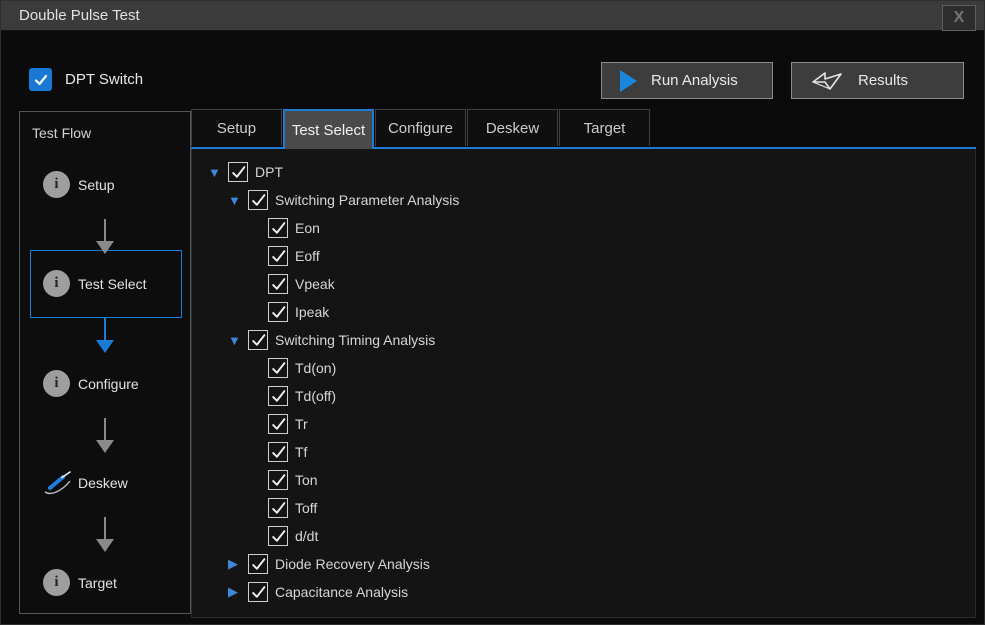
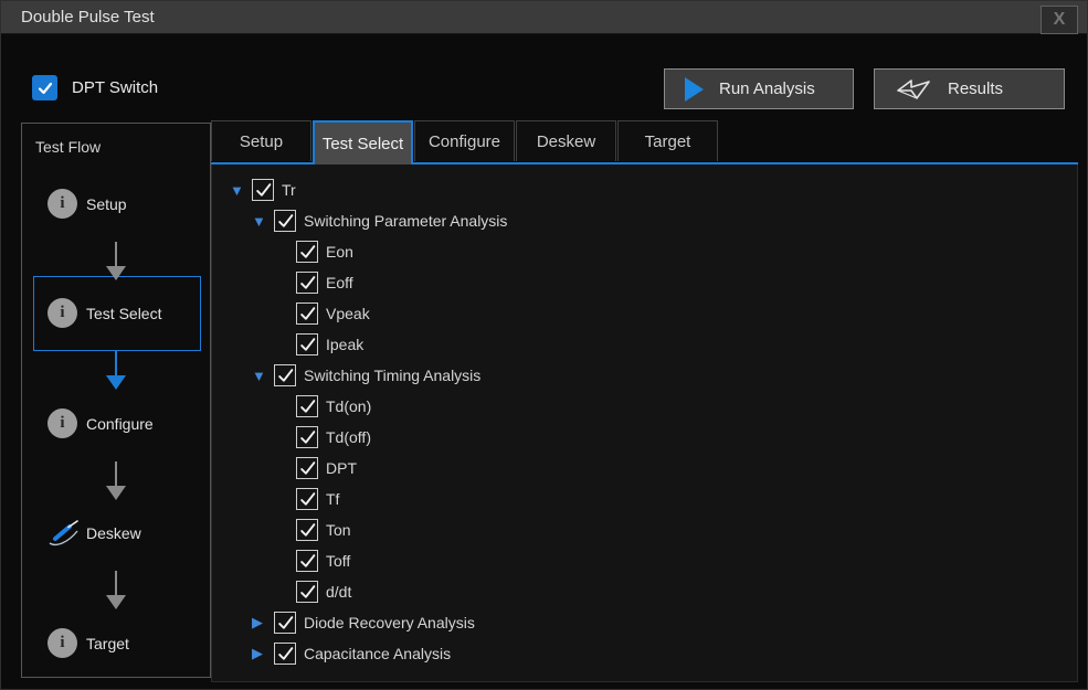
  Double Pulse Test
  X
  DPT Switch
  Run Analysis
  Results
  Test Flow
  i
  Setup
  i
  Test Select
  i
  Configure
  Deskew
  i
  Target
  Setup
  Test Select
  Configure
  Deskew
  Target
  ▼
- DPT
+ Tr
  ▼
  Switching Parameter Analysis
  Eon
  Eoff
  Vpeak
  Ipeak
  ▼
  Switching Timing Analysis
  Td(on)
  Td(off)
- Tr
+ DPT
  Tf
  Ton
  Toff
  d/dt
  ▶
  Diode Recovery Analysis
  ▶
  Capacitance Analysis
